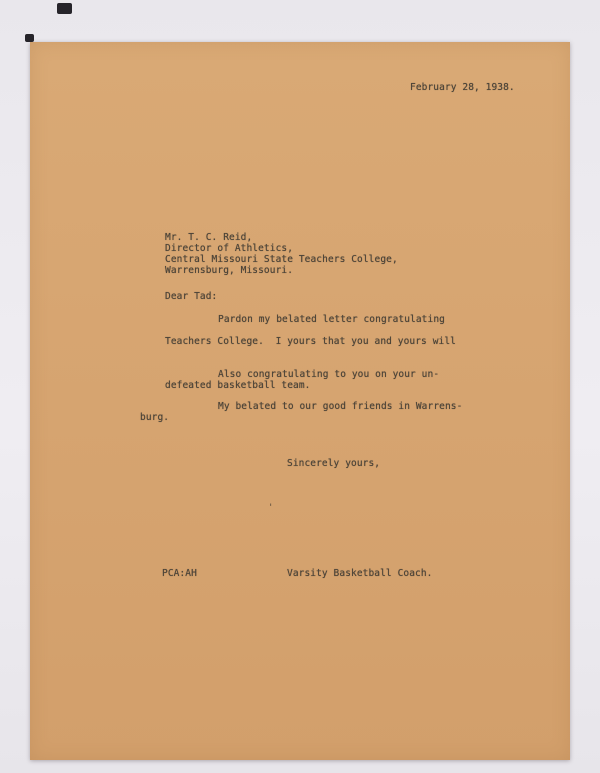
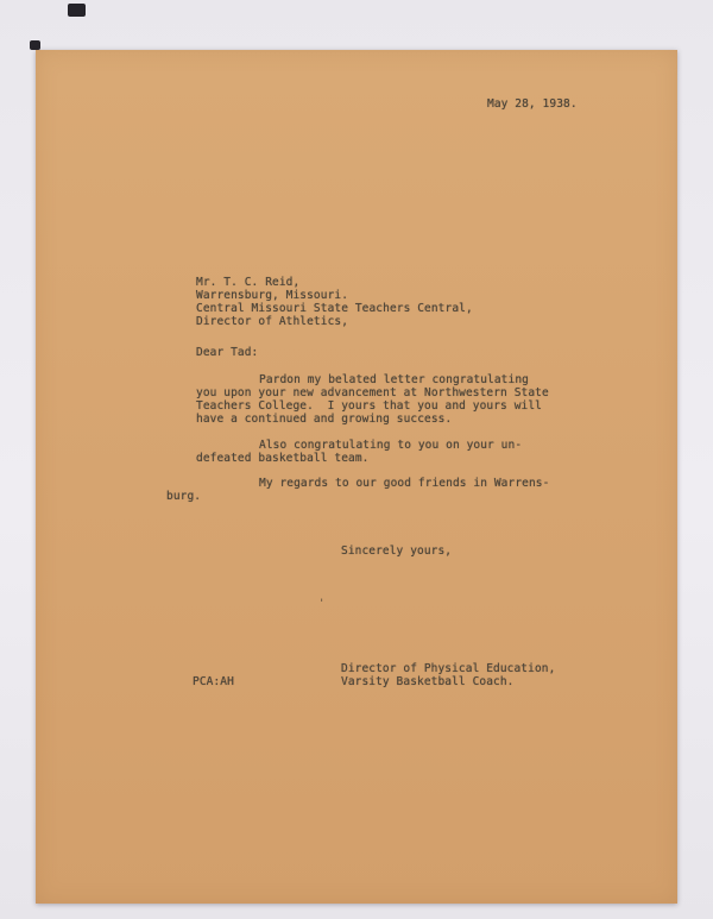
- February 28, 1938.
+ May 28, 1938.
  Mr. T. C. Reid,
- Director of Athletics,
+ Warrensburg, Missouri.
- Central Missouri State Teachers College,
+ Central Missouri State Teachers Central,
- Warrensburg, Missouri.
+ Director of Athletics,
  Dear Tad:
  Pardon my belated letter congratulating
+ you upon your new advancement at Northwestern State
  Teachers College. I yours that you and yours will
+ have a continued and growing success.
  Also congratulating to you on your un-
  defeated basketball team.
- My belated to our good friends in Warrens-
+ My regards to our good friends in Warrens-
  burg.
  Sincerely yours,
  '
+ Director of Physical Education,
  Varsity Basketball Coach.
  PCA:AH
